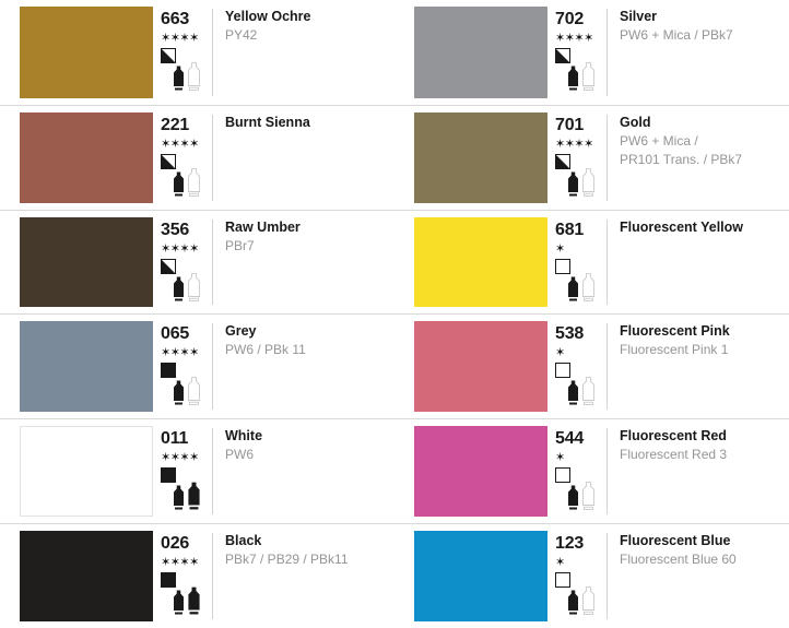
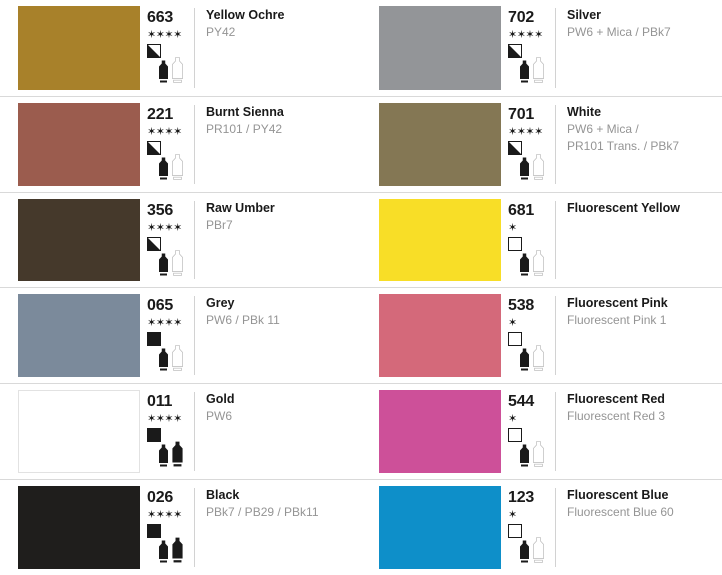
  663
  ✶✶✶✶
  Yellow Ochre
  PY42
  702
  ✶✶✶✶
  Silver
  PW6 + Mica / PBk7
  221
  ✶✶✶✶
  Burnt Sienna
+ PR101 / PY42
  701
  ✶✶✶✶
- Gold
+ White
  PW6 + Mica /
  PR101 Trans. / PBk7
  356
  ✶✶✶✶
  Raw Umber
  PBr7
  681
  ✶
  Fluorescent Yellow
  065
  ✶✶✶✶
  Grey
  PW6 / PBk 11
  538
  ✶
  Fluorescent Pink
  Fluorescent Pink 1
  011
  ✶✶✶✶
- White
+ Gold
  PW6
  544
  ✶
  Fluorescent Red
  Fluorescent Red 3
  026
  ✶✶✶✶
  Black
  PBk7 / PB29 / PBk11
  123
  ✶
  Fluorescent Blue
  Fluorescent Blue 60
